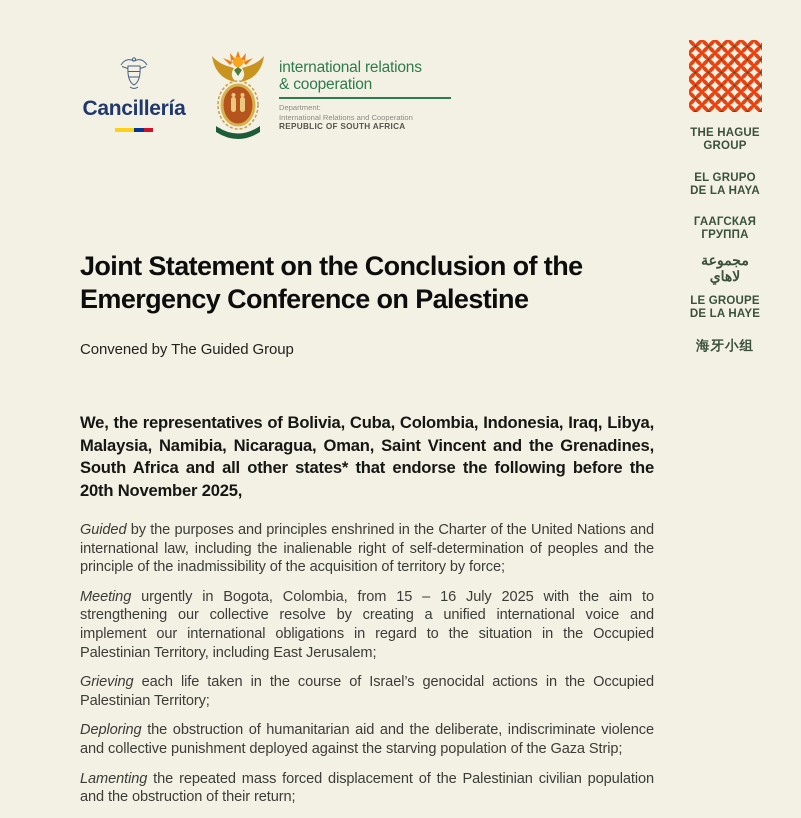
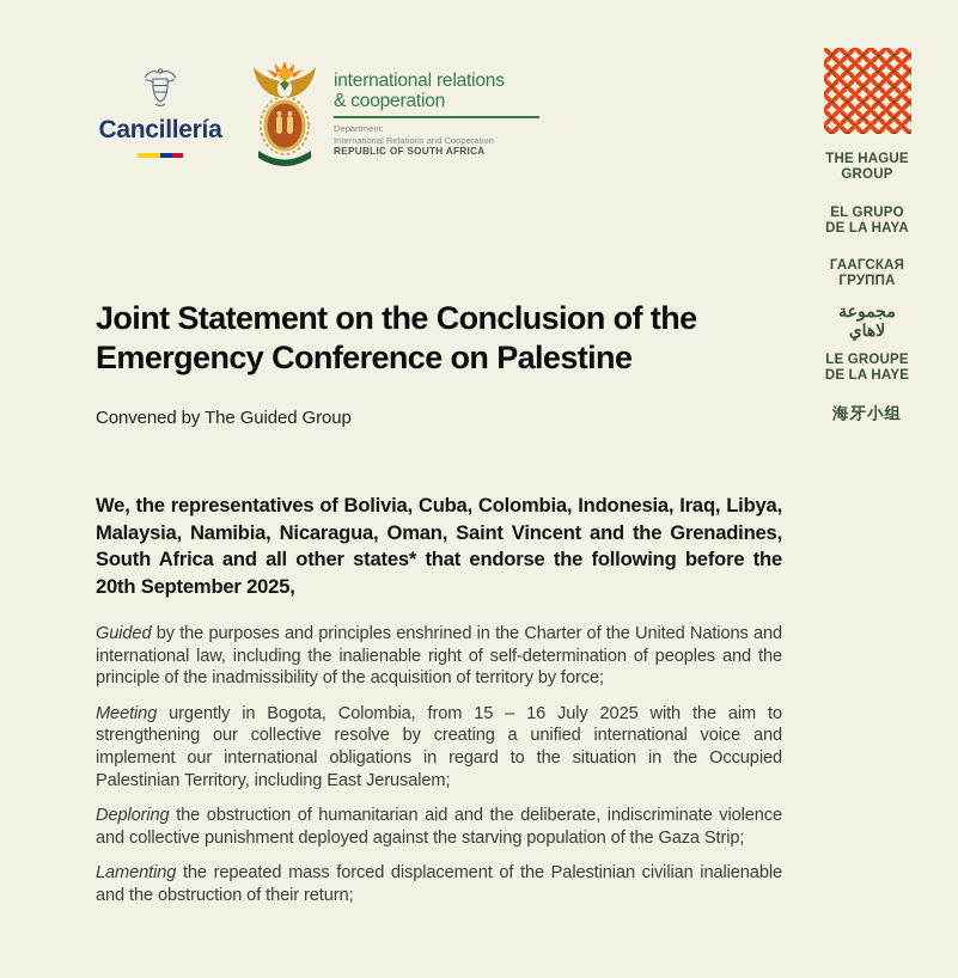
  Cancillería
  international relations
  & cooperation
  Department:
  International Relations and Cooperation
  REPUBLIC OF SOUTH AFRICA
  THE HAGUE
  GROUP
  EL GRUPO
  DE LA HAYA
  ГААГСКАЯ
  ГРУППА
  مجموعة
  لاهاي
  LE GROUPE
  DE LA HAYE
  海牙小组
  Joint Statement on the Conclusion of the
  Emergency Conference on Palestine
  Convened by The Guided Group
- We, the representatives of Bolivia, Cuba, Colombia, Indonesia, Iraq, Libya, Malaysia, Namibia, Nicaragua, Oman, Saint Vincent and the Grenadines, South Africa and all other states* that endorse the following before the 20th November 2025,
+ We, the representatives of Bolivia, Cuba, Colombia, Indonesia, Iraq, Libya, Malaysia, Namibia, Nicaragua, Oman, Saint Vincent and the Grenadines, South Africa and all other states* that endorse the following before the 20th September 2025,
  Guided by the purposes and principles enshrined in the Charter of the United Nations and international law, including the inalienable right of self-determination of peoples and the principle of the inadmissibility of the acquisition of territory by force;
  Meeting urgently in Bogota, Colombia, from 15 – 16 July 2025 with the aim to strengthening our collective resolve by creating a unified international voice and implement our international obligations in regard to the situation in the Occupied Palestinian Territory, including East Jerusalem;
- Grieving each life taken in the course of Israel’s genocidal actions in the Occupied Palestinian Territory;
  Deploring the obstruction of humanitarian aid and the deliberate, indiscriminate violence and collective punishment deployed against the starving population of the Gaza Strip;
- Lamenting the repeated mass forced displacement of the Palestinian civilian population and the obstruction of their return;
+ Lamenting the repeated mass forced displacement of the Palestinian civilian inalienable and the obstruction of their return;
